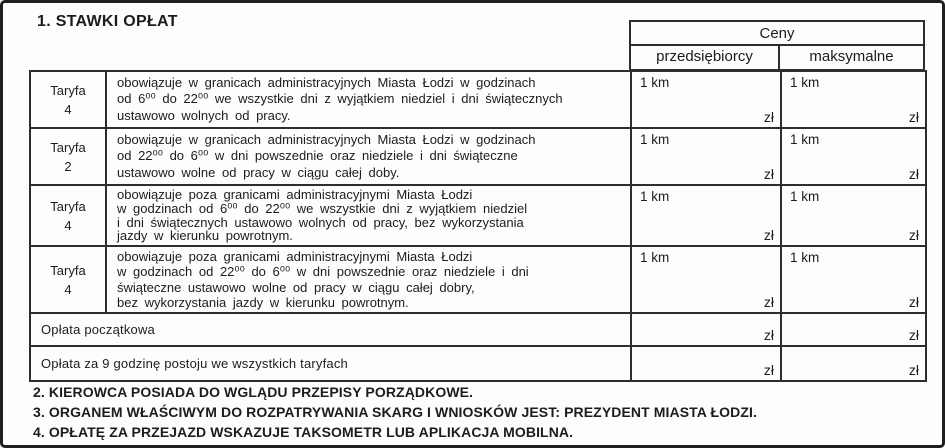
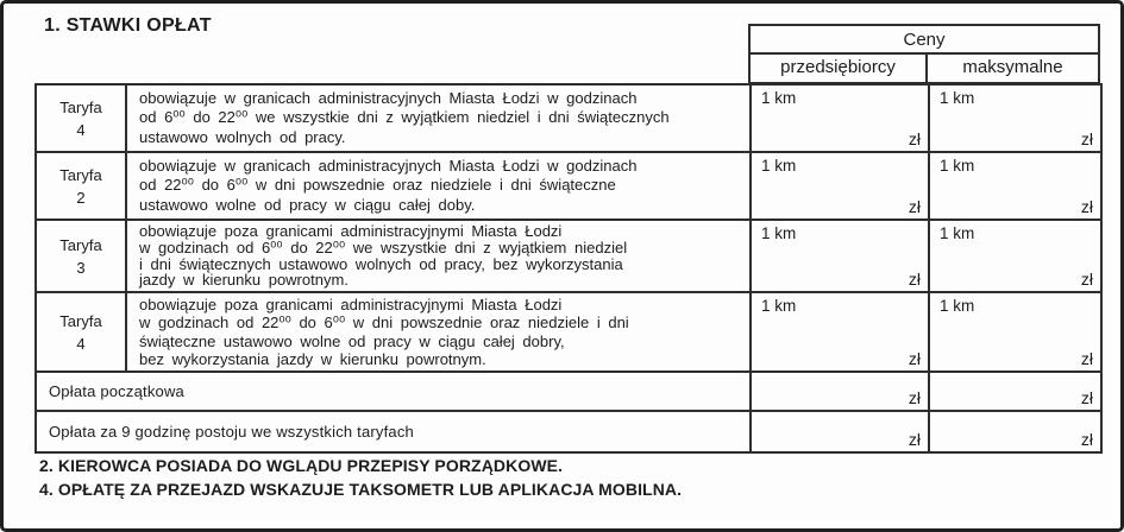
  1. STAWKI OPŁAT
  Ceny
  przedsiębiorcy
  maksymalne
  Taryfa 4	obowiązuje w granicach administracyjnych Miasta Łodzi w godzinach od 6⁰⁰ do 22⁰⁰ we wszystkie dni z wyjątkiem niedziel i dni świątecznych ustawowo wolnych od pracy.	1 km zł	1 km zł
  Taryfa 2	obowiązuje w granicach administracyjnych Miasta Łodzi w godzinach od 22⁰⁰ do 6⁰⁰ w dni powszednie oraz niedziele i dni świąteczne ustawowo wolne od pracy w ciągu całej doby.	1 km zł	1 km zł
- Taryfa 4	obowiązuje poza granicami administracyjnymi Miasta Łodzi w godzinach od 6⁰⁰ do 22⁰⁰ we wszystkie dni z wyjątkiem niedziel i dni świątecznych ustawowo wolnych od pracy, bez wykorzystania jazdy w kierunku powrotnym.	1 km zł	1 km zł
+ Taryfa 3	obowiązuje poza granicami administracyjnymi Miasta Łodzi w godzinach od 6⁰⁰ do 22⁰⁰ we wszystkie dni z wyjątkiem niedziel i dni świątecznych ustawowo wolnych od pracy, bez wykorzystania jazdy w kierunku powrotnym.	1 km zł	1 km zł
  Taryfa 4	obowiązuje poza granicami administracyjnymi Miasta Łodzi w godzinach od 22⁰⁰ do 6⁰⁰ w dni powszednie oraz niedziele i dni świąteczne ustawowo wolne od pracy w ciągu całej dobry, bez wykorzystania jazdy w kierunku powrotnym.	1 km zł	1 km zł
  Opłata początkowa	zł	zł
  Opłata za 9 godzinę postoju we wszystkich taryfach	zł	zł
  2. KIEROWCA POSIADA DO WGLĄDU PRZEPISY PORZĄDKOWE.
- 3. ORGANEM WŁAŚCIWYM DO ROZPATRYWANIA SKARG I WNIOSKÓW JEST: PREZYDENT MIASTA ŁODZI.
  4. OPŁATĘ ZA PRZEJAZD WSKAZUJE TAKSOMETR LUB APLIKACJA MOBILNA.
